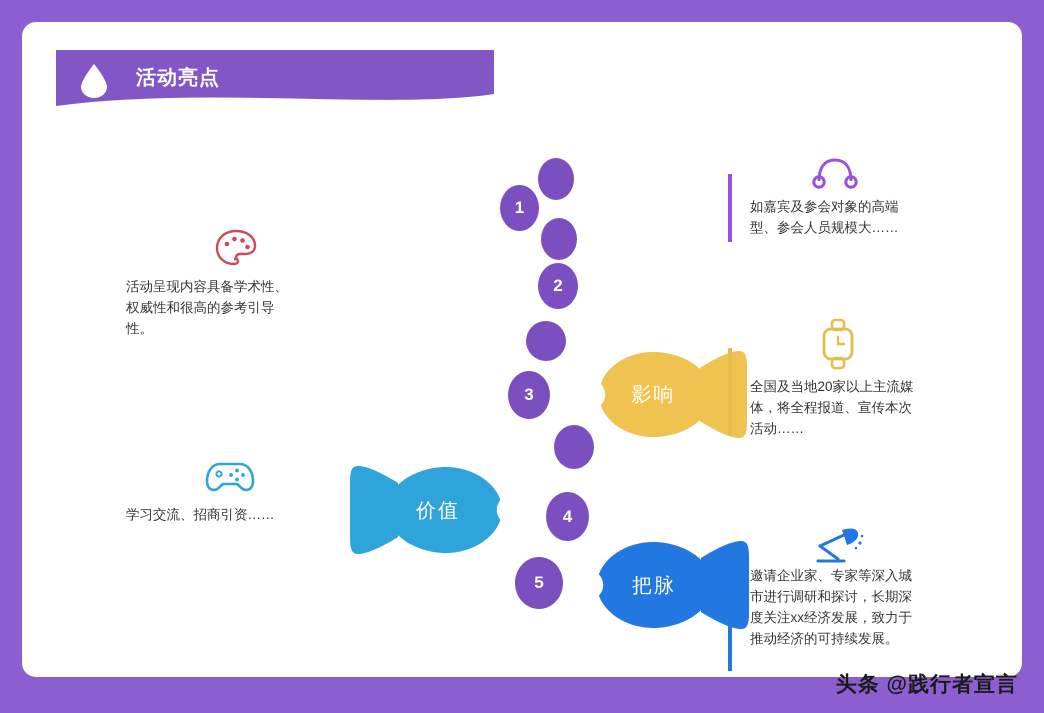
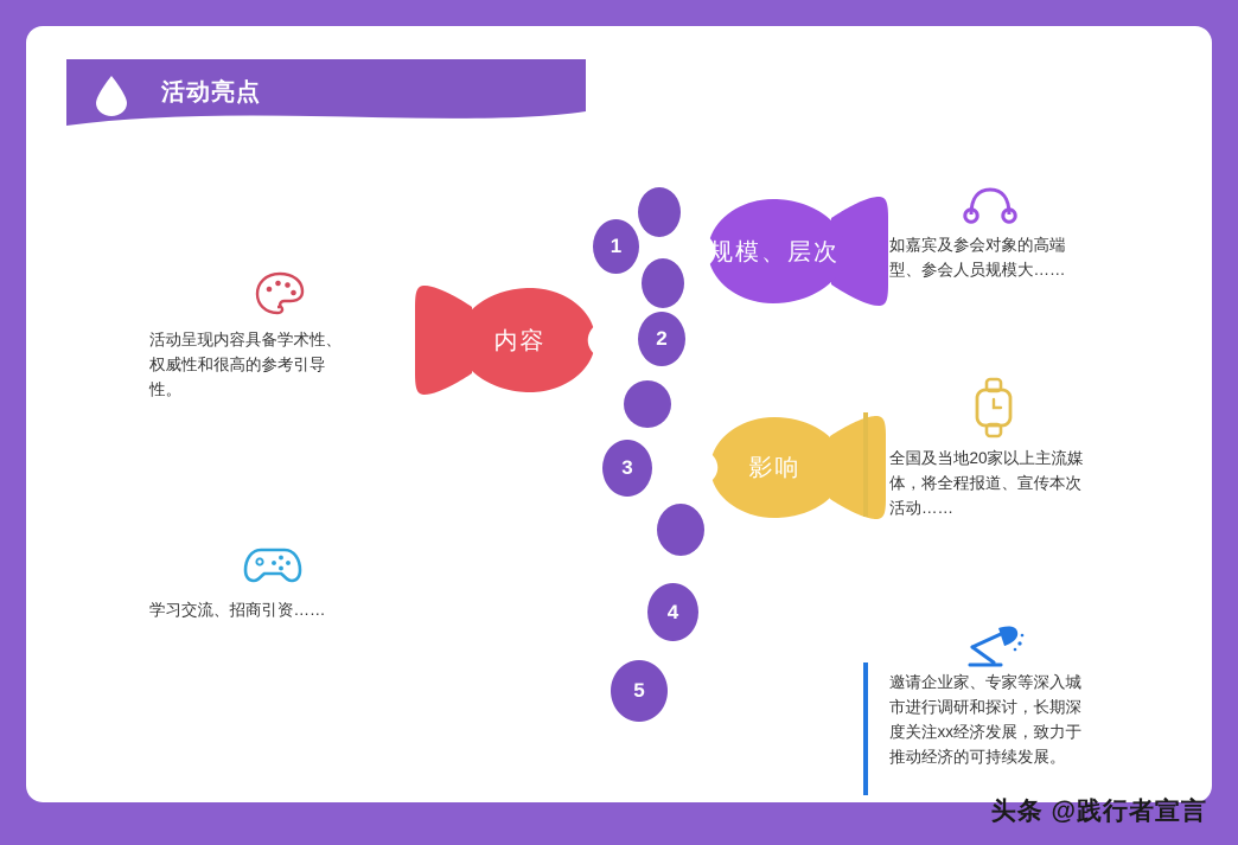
  活动亮点
  活动呈现内容具备学术性、
  权威性和很高的参考引导
  性。
+ 内容
+ 规模、层次
  如嘉宾及参会对象的高端
  型、参会人员规模大……
  影响
  全国及当地20家以上主流媒
  体，将全程报道、宣传本次
  活动……
  学习交流、招商引资……
- 价值
- 把脉
  邀请企业家、专家等深入城
  市进行调研和探讨，长期深
  度关注xx经济发展，致力于
  推动经济的可持续发展。
  1
  2
  3
  4
  5
  头条 @践行者宣言
